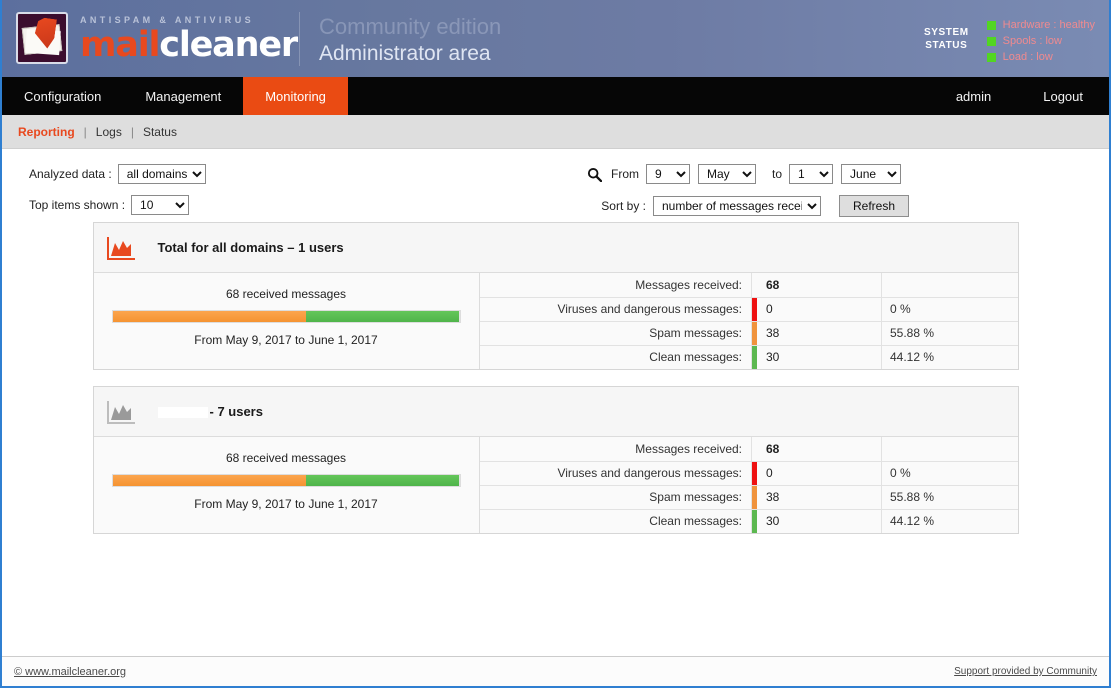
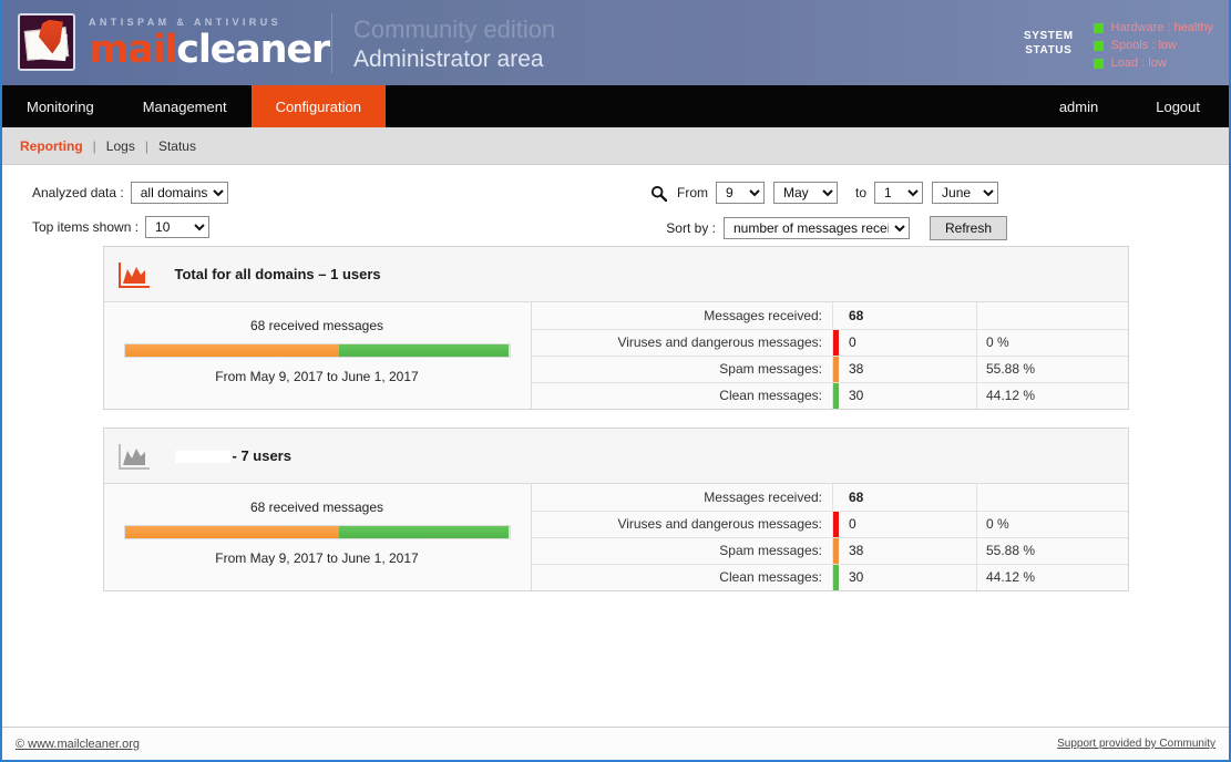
  ANTISPAM & ANTIVIRUS
  mailcleaner
  Community edition
  Administrator area
  SYSTEM
  STATUS
  Hardware : healthy
  Spools : low
  Load : low
- Configuration
+ Monitoring
  Management
- Monitoring
+ Configuration
  admin
  Logout
  Reporting
  |
  Logs
  |
  Status
  Analyzed data :
  all domains
  Top items shown :
  10
  From
  9
  May
  to
  1
  June
  Sort by :
  number of messages rece
  Refresh
  Total for all domains – 1 users
  68 received messages
  From May 9, 2017 to June 1, 2017
  Messages received:	68
  Viruses and dangerous messages:	0	0 %
  Spam messages:	38	55.88 %
  Clean messages:	30	44.12 %
  - 7 users
  68 received messages
  From May 9, 2017 to June 1, 2017
  Messages received:	68
  Viruses and dangerous messages:	0	0 %
  Spam messages:	38	55.88 %
  Clean messages:	30	44.12 %
  © www.mailcleaner.org
  Support provided by Community
